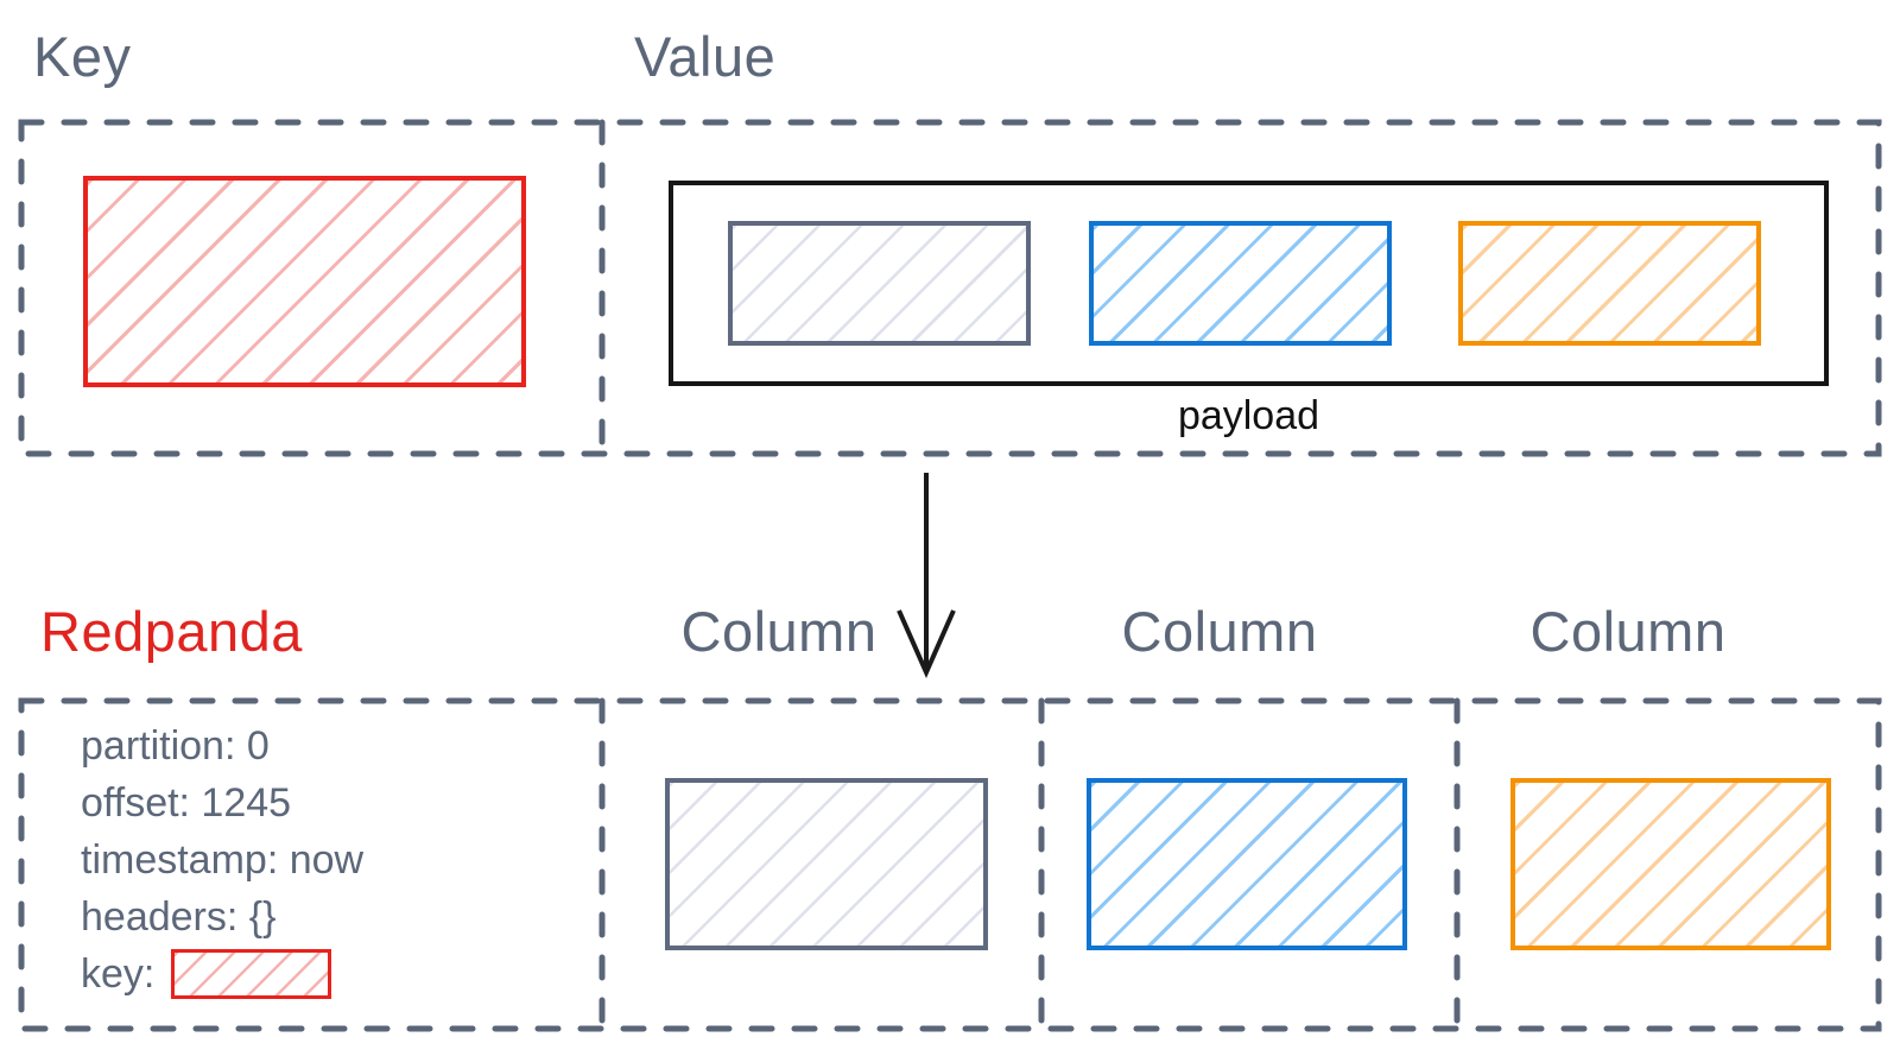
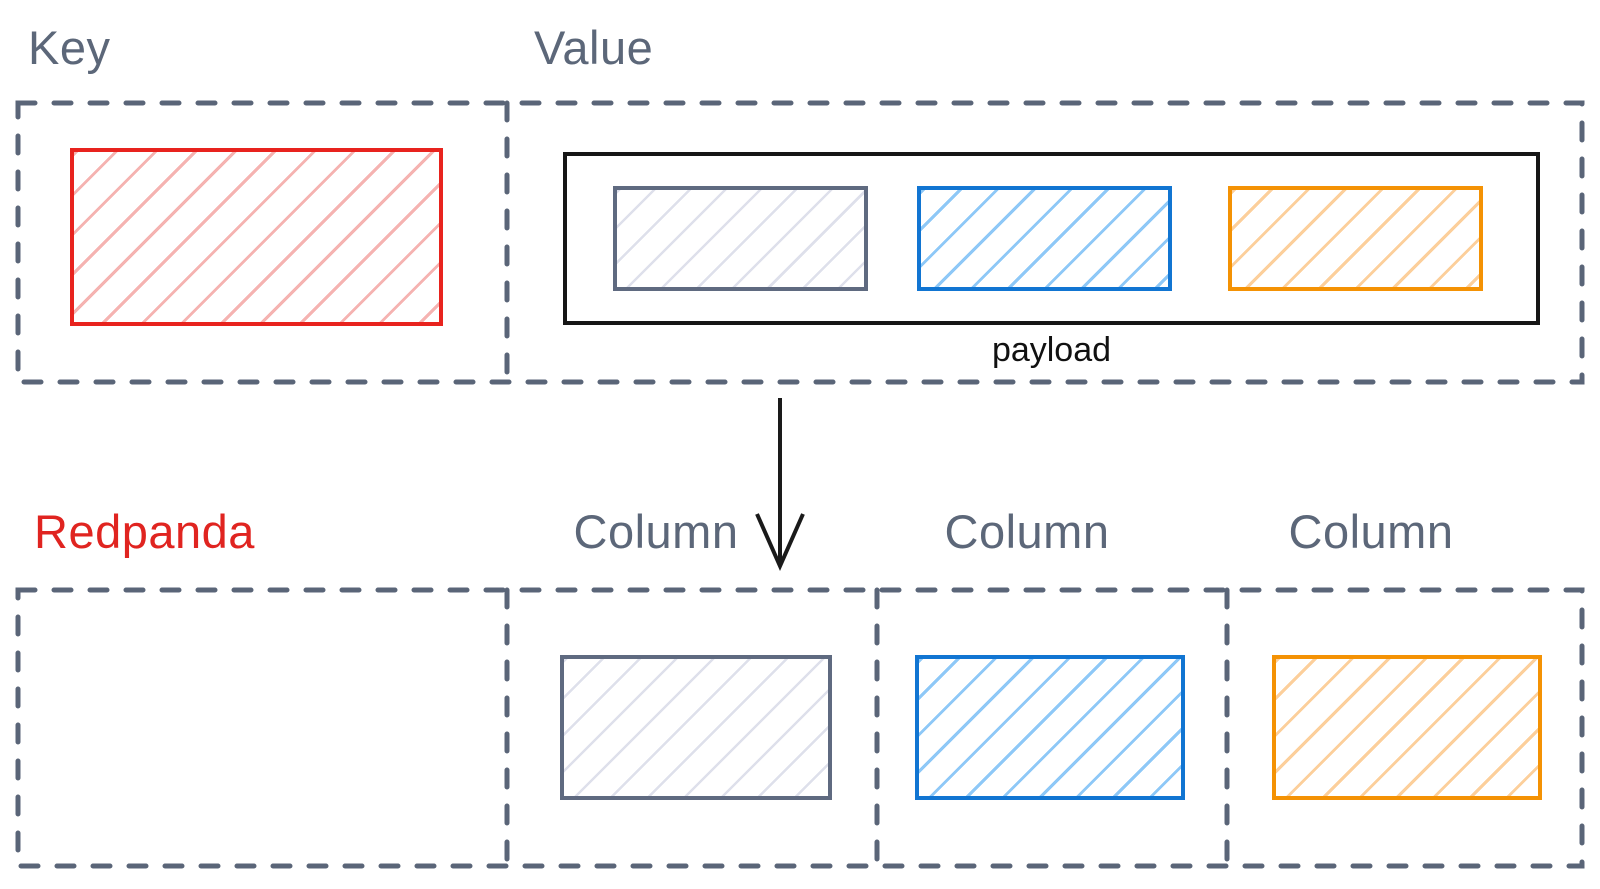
  Key
  Value
  payload
  Redpanda
  Column
  Column
  Column
- partition: 0
- offset: 1245
- timestamp: now
- headers: {}
- key:
